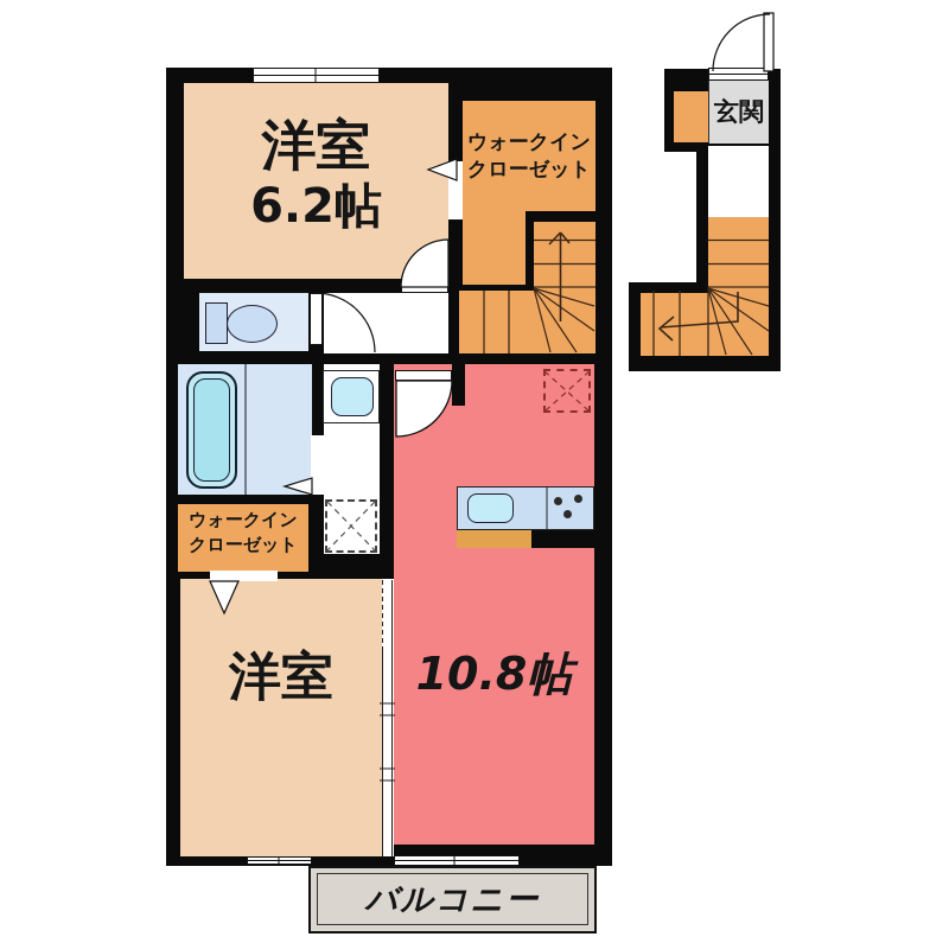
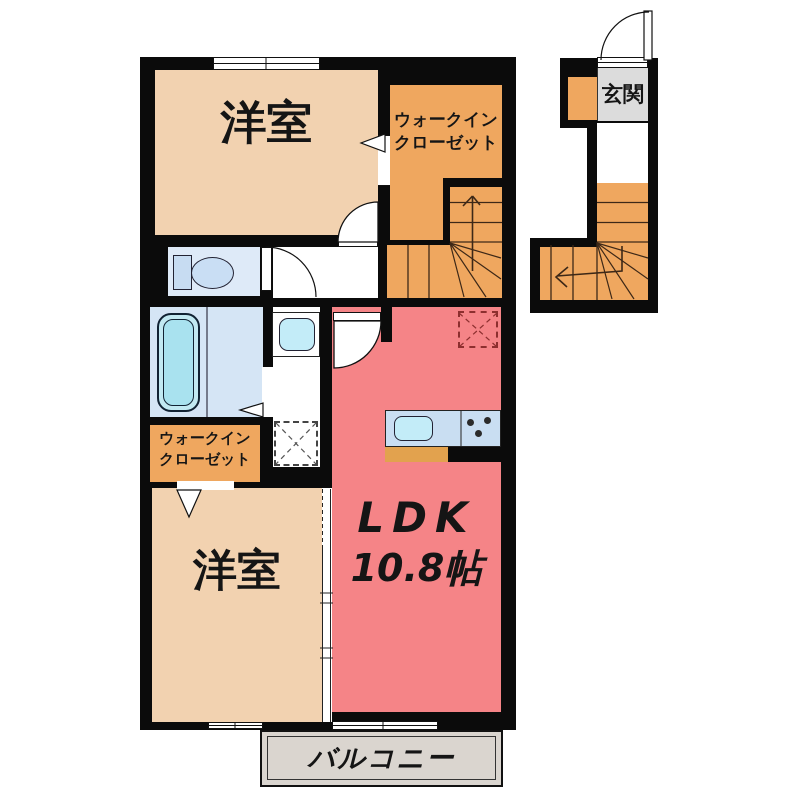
  バルコニー
  玄関
  洋室
- 6.2帖
  ウォークイン
  クローゼット
  ウォークイン
  クローゼット
  洋室
+ LDK
  10.8帖
